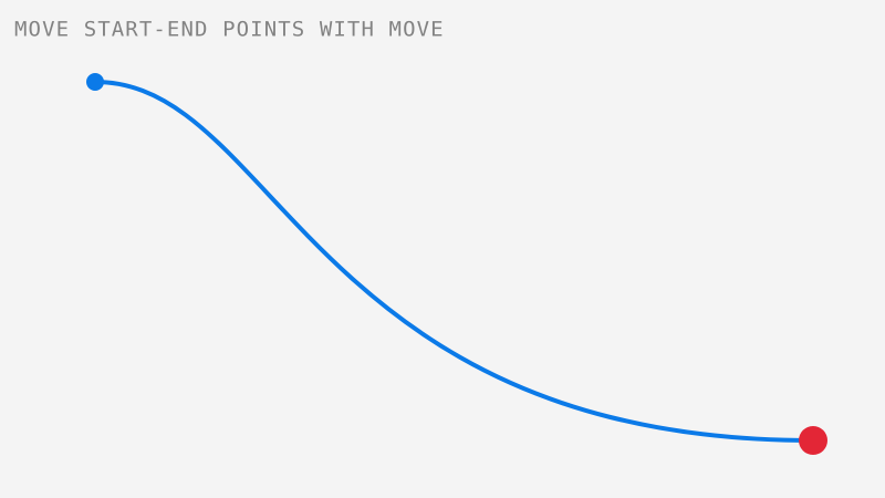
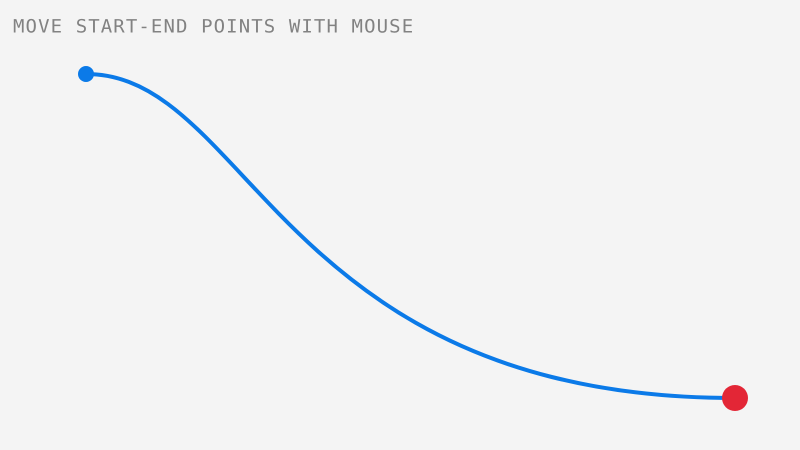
- MOVE START-END POINTS WITH MOVE
+ MOVE START-END POINTS WITH MOUSE
